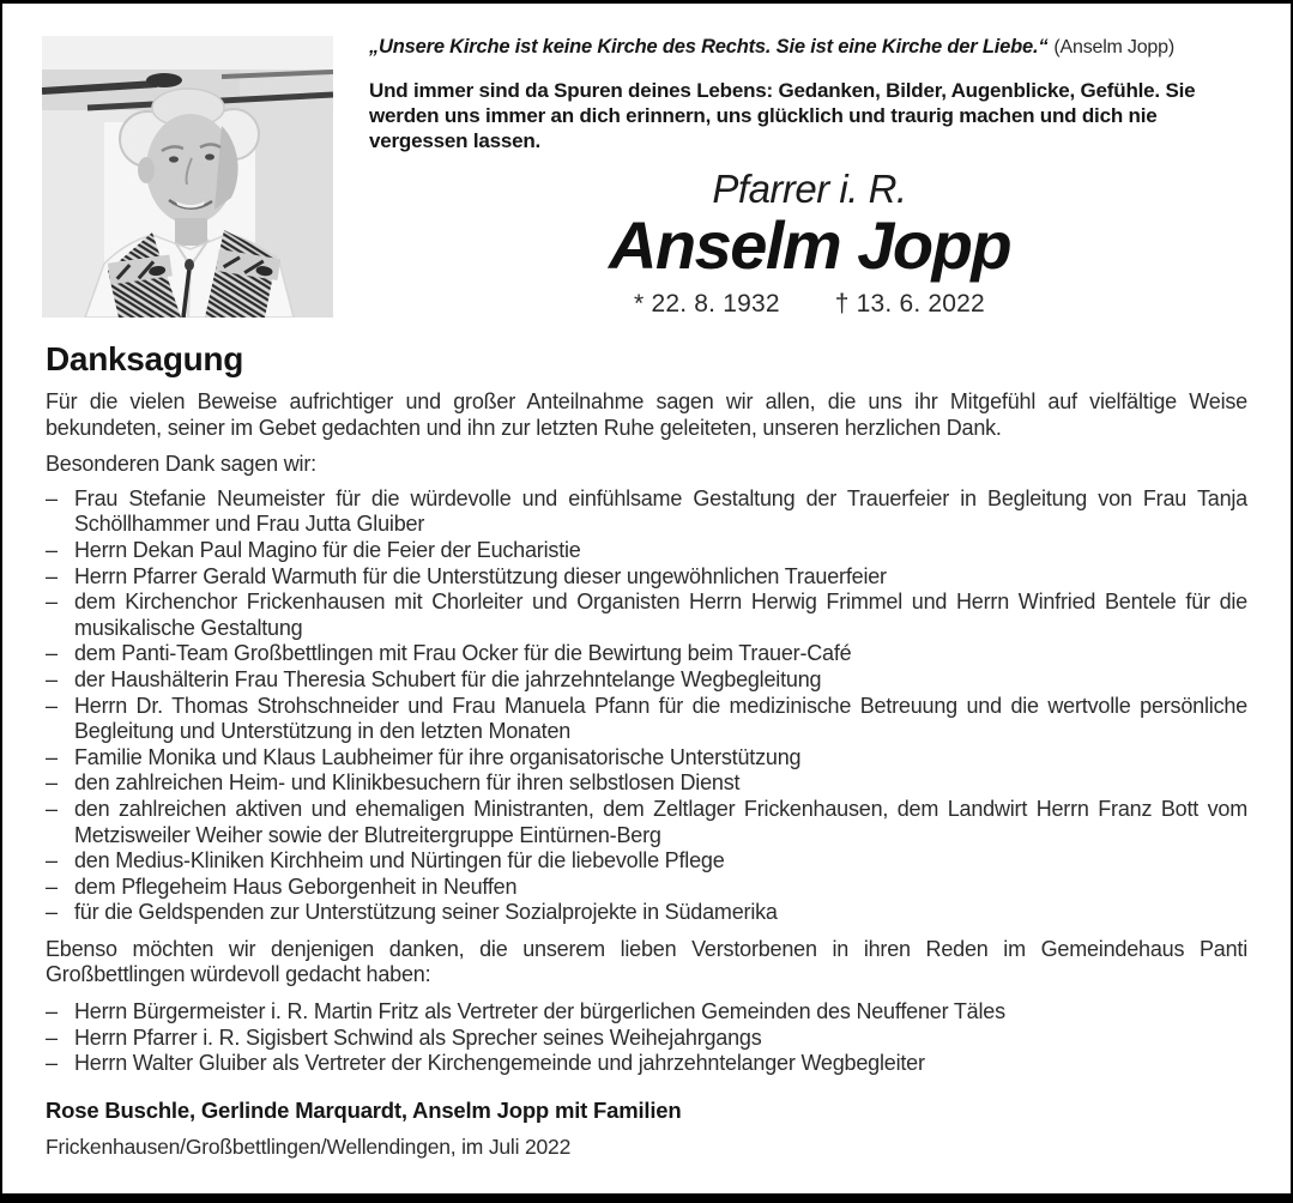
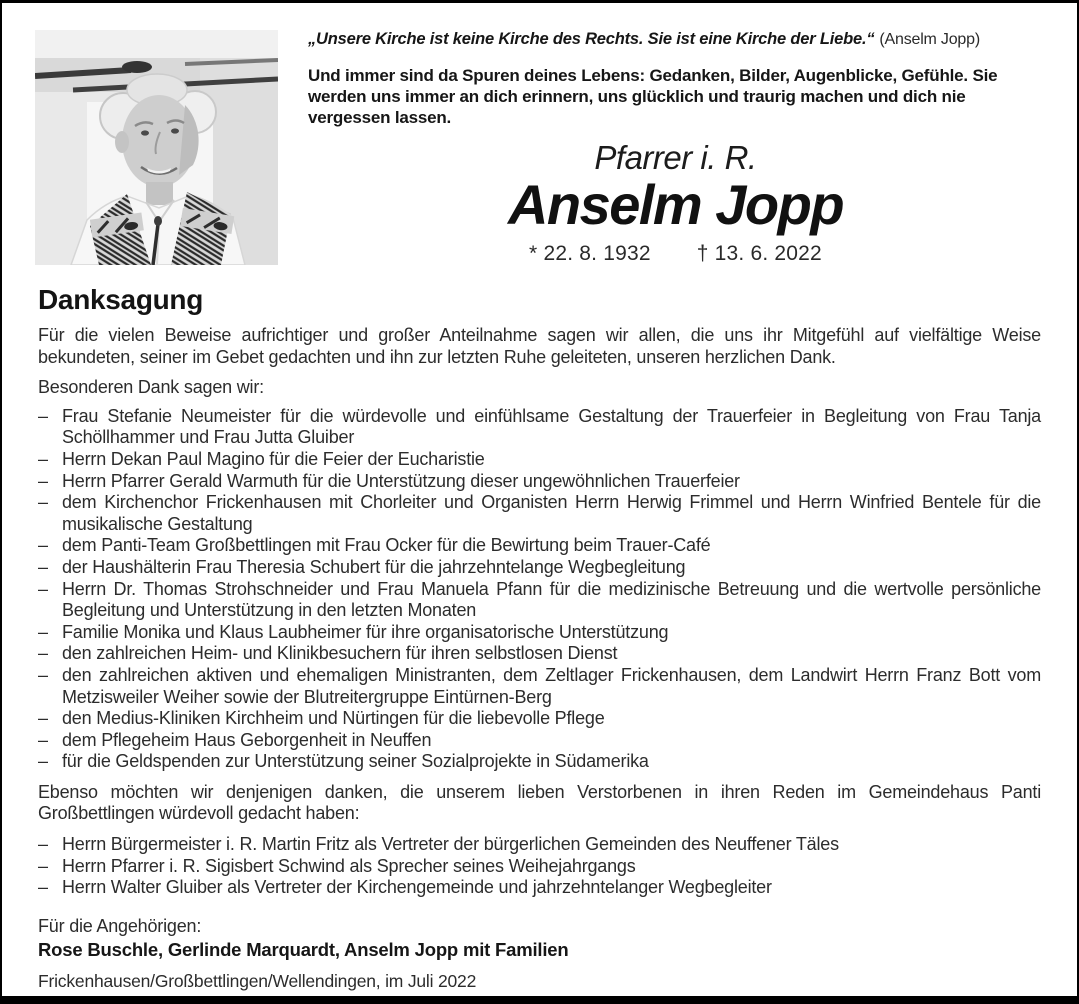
  „Unsere Kirche ist keine Kirche des Rechts. Sie ist eine Kirche der Liebe.“ (Anselm Jopp)
  Und immer sind da Spuren deines Lebens: Gedanken, Bilder, Augenblicke, Gefühle. Sie werden uns immer an dich erinnern, uns glücklich und traurig machen und dich nie vergessen lassen.
  Pfarrer i. R.
  Anselm Jopp
  * 22. 8. 1932
  † 13. 6. 2022
  Danksagung
  Für die vielen Beweise aufrichtiger und großer Anteilnahme sagen wir allen, die uns ihr Mitgefühl auf vielfältige Weise bekundeten, seiner im Gebet gedachten und ihn zur letzten Ruhe geleiteten, unseren herzlichen Dank.
  Besonderen Dank sagen wir:
  –
  Frau Stefanie Neumeister für die würdevolle und einfühlsame Gestaltung der Trauerfeier in Begleitung von Frau Tanja Schöllhammer und Frau Jutta Gluiber
  –
  Herrn Dekan Paul Magino für die Feier der Eucharistie
  –
  Herrn Pfarrer Gerald Warmuth für die Unterstützung dieser ungewöhnlichen Trauerfeier
  –
  dem Kirchenchor Frickenhausen mit Chorleiter und Organisten Herrn Herwig Frimmel und Herrn Winfried Bentele für die musikalische Gestaltung
  –
  dem Panti-Team Großbettlingen mit Frau Ocker für die Bewirtung beim Trauer-Café
  –
  der Haushälterin Frau Theresia Schubert für die jahrzehntelange Wegbegleitung
  –
  Herrn Dr. Thomas Strohschneider und Frau Manuela Pfann für die medizinische Betreuung und die wertvolle persönliche Begleitung und Unterstützung in den letzten Monaten
  –
  Familie Monika und Klaus Laubheimer für ihre organisatorische Unterstützung
  –
  den zahlreichen Heim- und Klinikbesuchern für ihren selbstlosen Dienst
  –
  den zahlreichen aktiven und ehemaligen Ministranten, dem Zeltlager Frickenhausen, dem Landwirt Herrn Franz Bott vom Metzisweiler Weiher sowie der Blutreitergruppe Eintürnen-Berg
  –
  den Medius-Kliniken Kirchheim und Nürtingen für die liebevolle Pflege
  –
  dem Pflegeheim Haus Geborgenheit in Neuffen
  –
  für die Geldspenden zur Unterstützung seiner Sozialprojekte in Südamerika
  Ebenso möchten wir denjenigen danken, die unserem lieben Verstorbenen in ihren Reden im Gemeindehaus Panti Großbettlingen würdevoll gedacht haben:
  –
  Herrn Bürgermeister i. R. Martin Fritz als Vertreter der bürgerlichen Gemeinden des Neuffener Täles
  –
  Herrn Pfarrer i. R. Sigisbert Schwind als Sprecher seines Weihejahrgangs
  –
  Herrn Walter Gluiber als Vertreter der Kirchengemeinde und jahrzehntelanger Wegbegleiter
+ Für die Angehörigen:
  Rose Buschle, Gerlinde Marquardt, Anselm Jopp mit Familien
  Frickenhausen/Großbettlingen/Wellendingen, im Juli 2022
